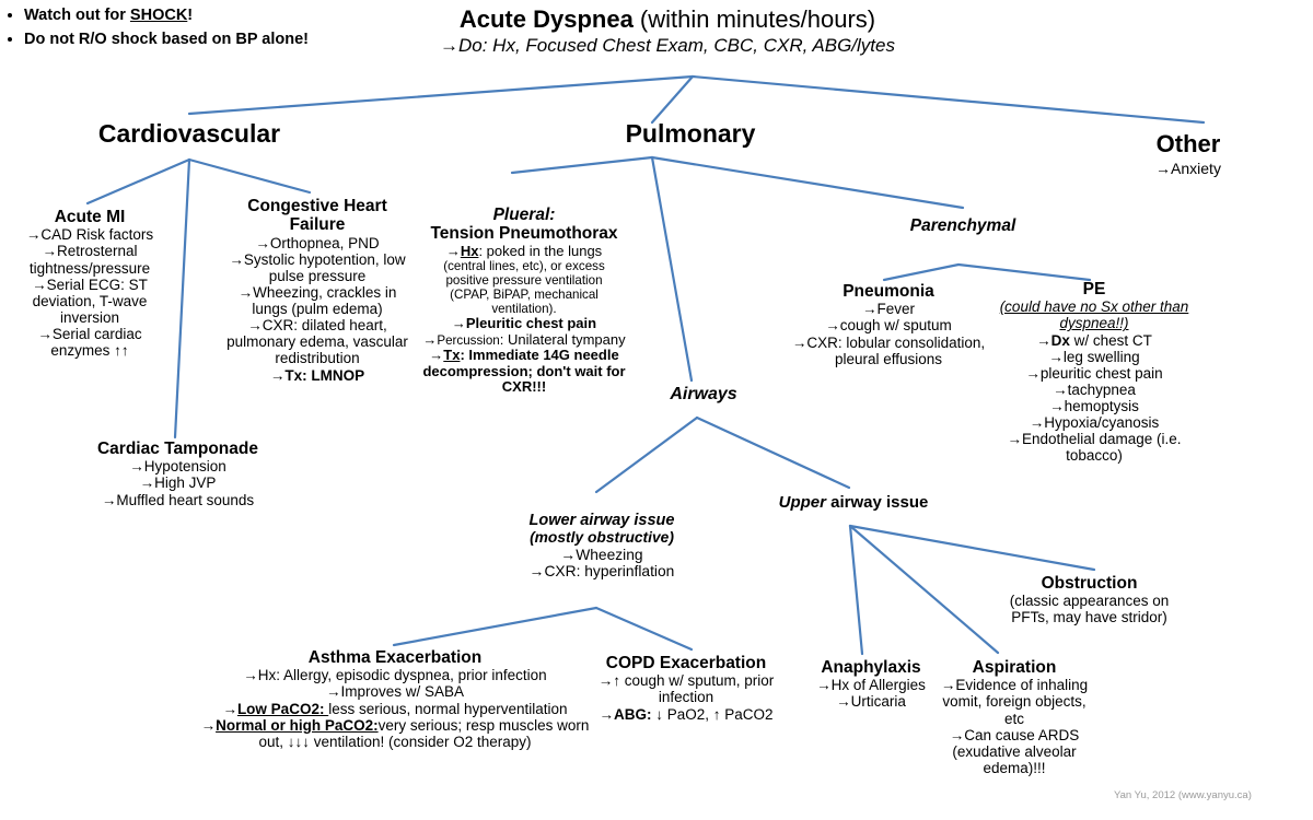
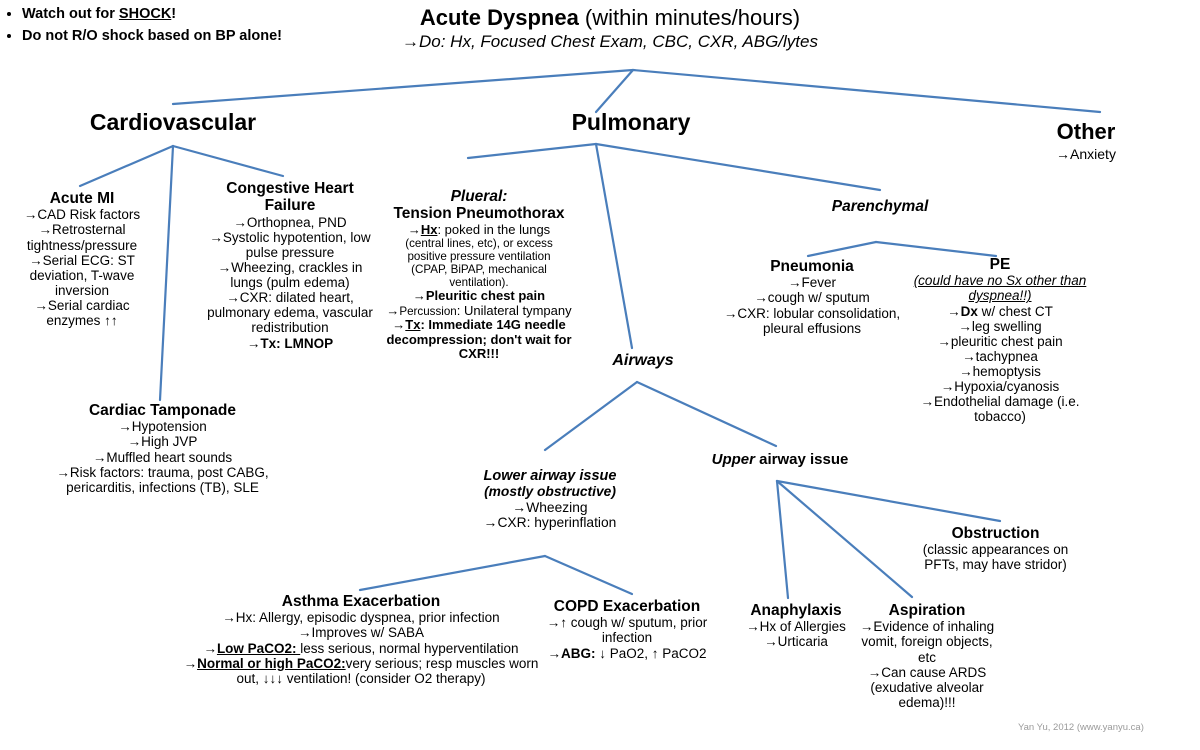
  Watch out for SHOCK!
  Do not R/O shock based on BP alone!
  Acute Dyspnea (within minutes/hours)
  →Do: Hx, Focused Chest Exam, CBC, CXR, ABG/lytes
  Cardiovascular
  Pulmonary
  Other
  →Anxiety
  Acute MI
  →CAD Risk factors
  →Retrosternal tightness/pressure
  →Serial ECG: ST deviation, T-wave inversion
  →Serial cardiac enzymes ↑↑
  Congestive Heart Failure
  →Orthopnea, PND
  →Systolic hypotention, low pulse pressure
  →Wheezing, crackles in lungs (pulm edema)
  →CXR: dilated heart, pulmonary edema, vascular redistribution
  →Tx: LMNOP
  Cardiac Tamponade
  →Hypotension
  →High JVP
  →Muffled heart sounds
+ →Risk factors: trauma, post CABG, pericarditis, infections (TB), SLE
  Plueral:
  Tension Pneumothorax
  →Hx: poked in the lungs
  (central lines, etc), or excess
  positive pressure ventilation
  (CPAP, BiPAP, mechanical
  ventilation).
  →Pleuritic chest pain
  →Percussion: Unilateral tympany
  →Tx: Immediate 14G needle decompression; don't wait for CXR!!!
  Parenchymal
  Pneumonia
  →Fever
  →cough w/ sputum
  →CXR: lobular consolidation, pleural effusions
  PE
  (could have no Sx other than dyspnea!!)
  →Dx w/ chest CT
  →leg swelling
  →pleuritic chest pain
  →tachypnea
  →hemoptysis
  →Hypoxia/cyanosis
  →Endothelial damage (i.e. tobacco)
  Airways
  Lower airway issue
  (mostly obstructive)
  →Wheezing
  →CXR: hyperinflation
  Upper airway issue
  Obstruction
  (classic appearances on PFTs, may have stridor)
  Asthma Exacerbation
  →Hx: Allergy, episodic dyspnea, prior infection
  →Improves w/ SABA
  →Low PaCO2: less serious, normal hyperventilation
  →Normal or high PaCO2:very serious; resp muscles worn out, ↓↓↓ ventilation! (consider O2 therapy)
  COPD Exacerbation
  →↑ cough w/ sputum, prior infection
  →ABG: ↓ PaO2, ↑ PaCO2
  Anaphylaxis
  →Hx of Allergies
  →Urticaria
  Aspiration
  →Evidence of inhaling vomit, foreign objects, etc
  →Can cause ARDS (exudative alveolar edema)!!!
  Yan Yu, 2012 (www.yanyu.ca)
